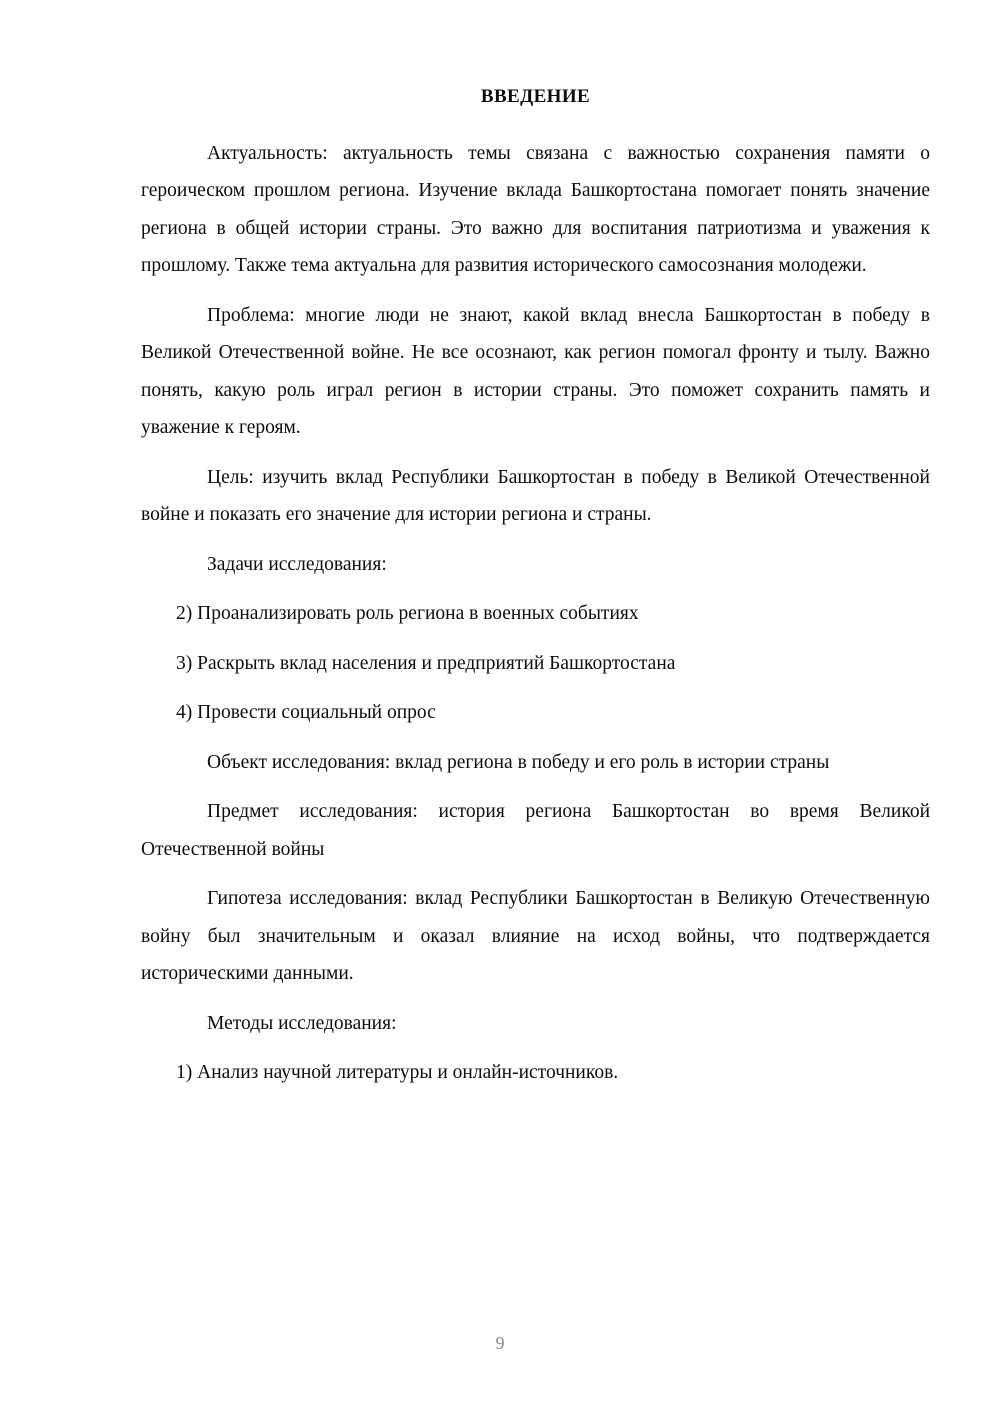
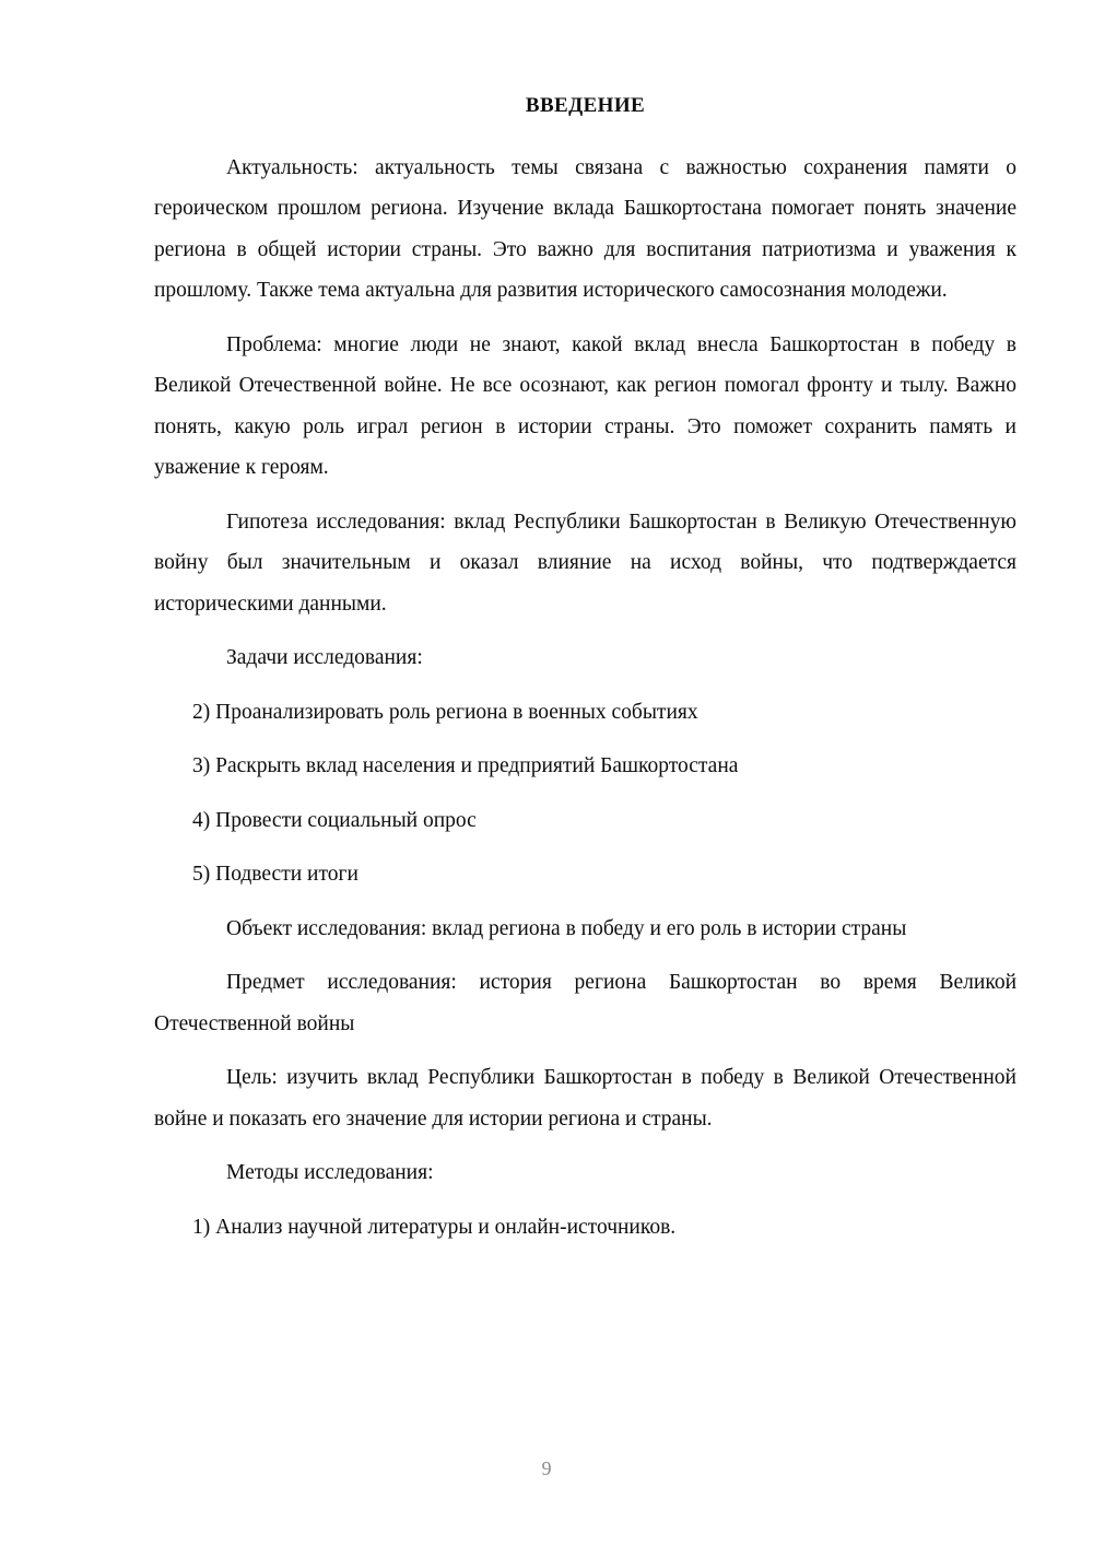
  ВВЕДЕНИЕ
  Актуальность: актуальность темы связана с важностью сохранения памяти о героическом прошлом региона. Изучение вклада Башкортостана помогает понять значение региона в общей истории страны. Это важно для воспитания патриотизма и уважения к прошлому. Также тема актуальна для развития исторического самосознания молодежи.
  Проблема: многие люди не знают, какой вклад внесла Башкортостан в победу в Великой Отечественной войне. Не все осознают, как регион помогал фронту и тылу. Важно понять, какую роль играл регион в истории страны. Это поможет сохранить память и уважение к героям.
- Цель: изучить вклад Республики Башкортостан в победу в Великой Отечественной войне и показать его значение для истории региона и страны.
+ Гипотеза исследования: вклад Республики Башкортостан в Великую Отечественную войну был значительным и оказал влияние на исход войны, что подтверждается историческими данными.
  Задачи исследования:
  2) Проанализировать роль региона в военных событиях
  3) Раскрыть вклад населения и предприятий Башкортостана
  4) Провести социальный опрос
+ 5) Подвести итоги
  Объект исследования: вклад региона в победу и его роль в истории страны
  Предмет исследования: история региона Башкортостан во время Великой Отечественной войны
- Гипотеза исследования: вклад Республики Башкортостан в Великую Отечественную войну был значительным и оказал влияние на исход войны, что подтверждается историческими данными.
+ Цель: изучить вклад Республики Башкортостан в победу в Великой Отечественной войне и показать его значение для истории региона и страны.
  Методы исследования:
  1) Анализ научной литературы и онлайн-источников.
  9
